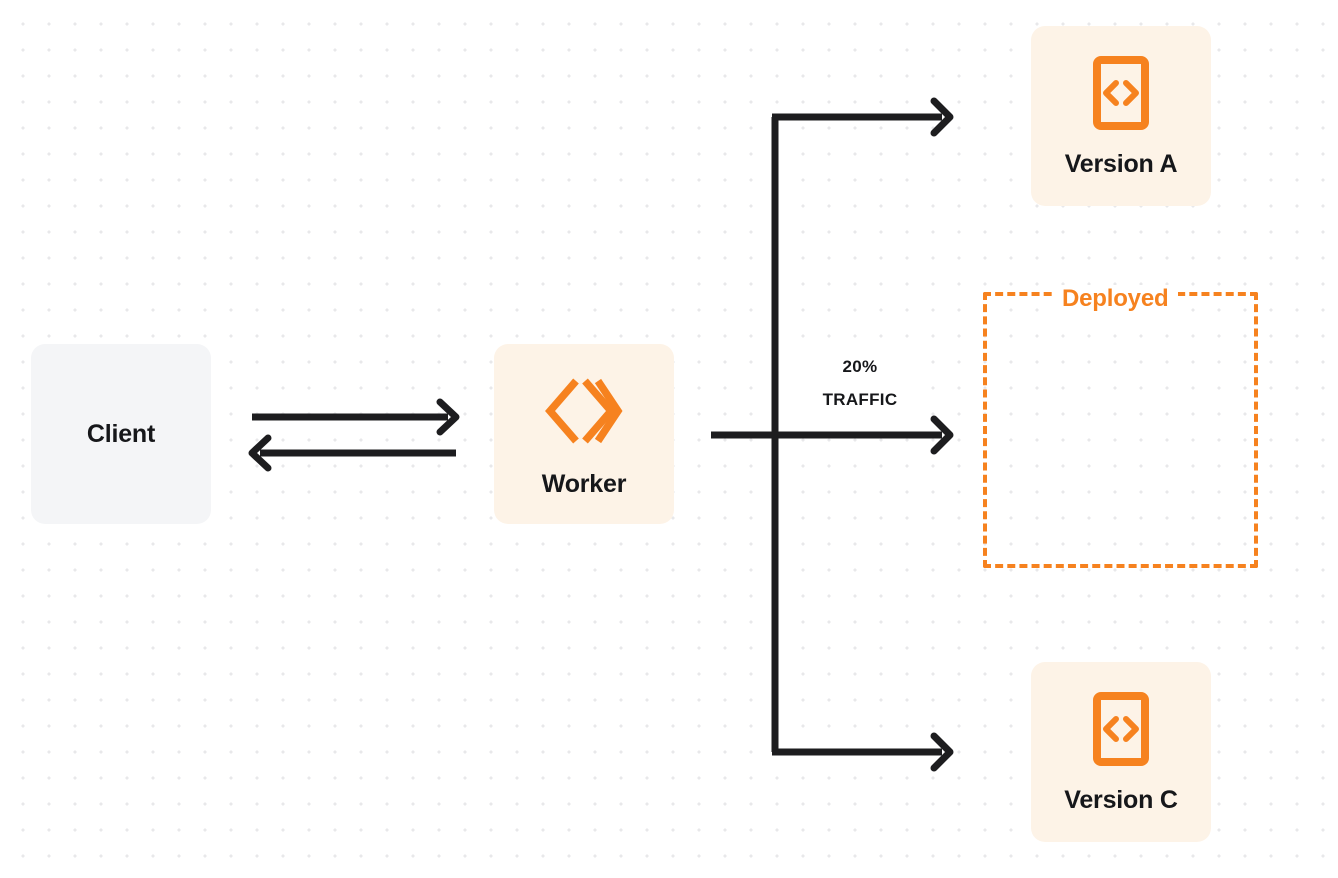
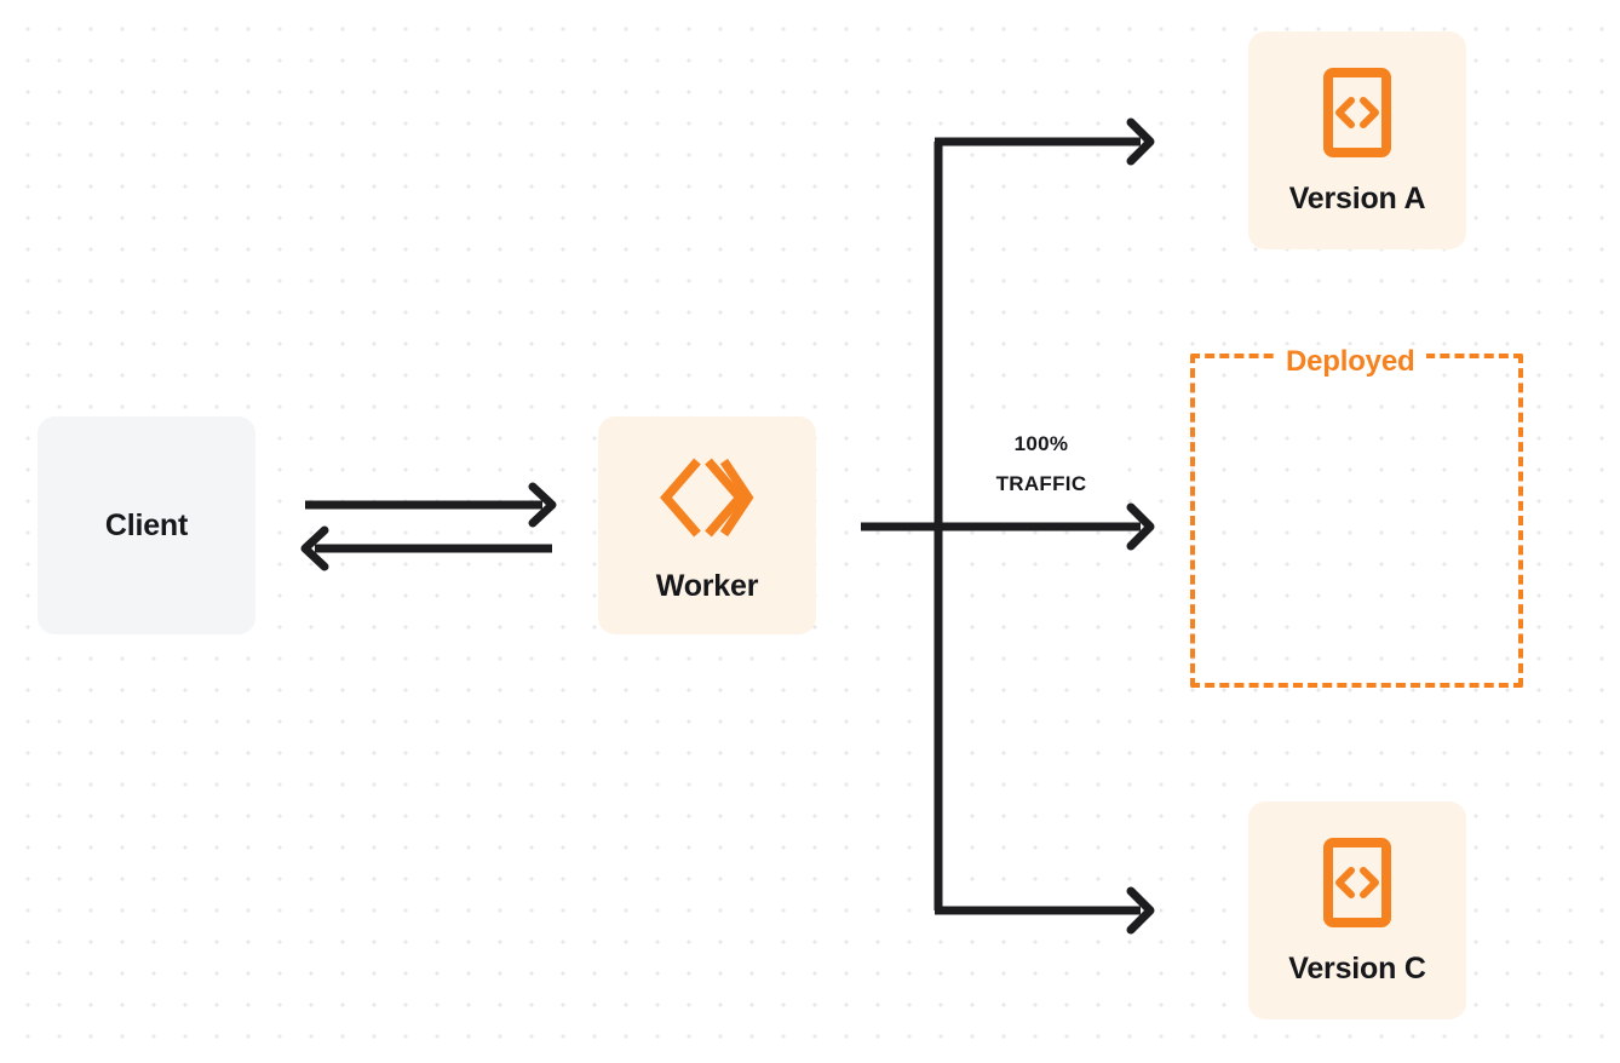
- 20%
+ 100%
  TRAFFIC
  Deployed
  Client
  Worker
  Version A
  Version C
